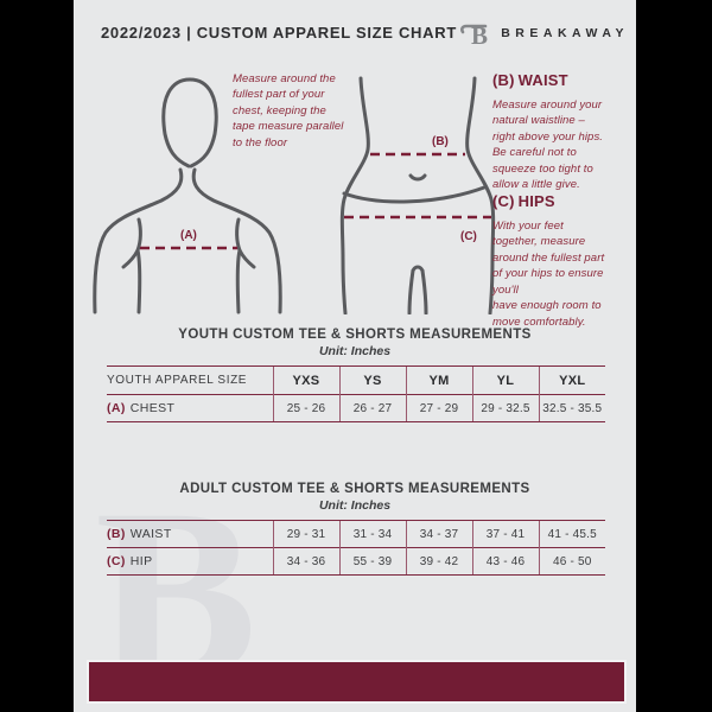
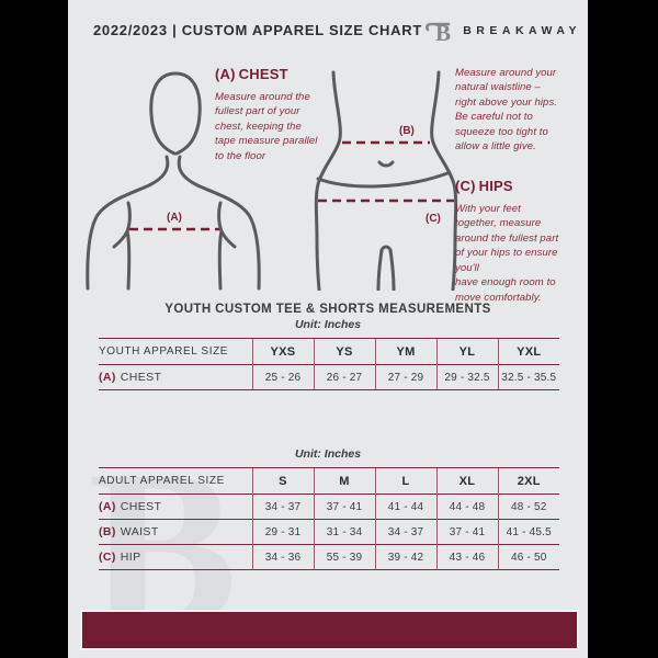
  B
  2022/2023 | CUSTOM APPAREL SIZE CHART
  B
  BREAKAWAY
  (A)
  (B)
  (C)
+ (A) CHEST
  Measure around the
  fullest part of your
  chest, keeping the
  tape measure parallel
  to the floor
- (B) WAIST
  Measure around your
  natural waistline –
  right above your hips.
  Be careful not to
  squeeze too tight to
  allow a little give.
  (C) HIPS
  With your feet
  together, measure
  around the fullest part
  of your hips to ensure
  you'll
  have enough room to
  move comfortably.
  YOUTH CUSTOM TEE & SHORTS MEASUREMENTS
  Unit: Inches
  YOUTH APPAREL SIZE	YXS	YS	YM	YL	YXL
  (A) CHEST	25 - 26	26 - 27	27 - 29	29 - 32.5	32.5 - 35.5
- ADULT CUSTOM TEE & SHORTS MEASUREMENTS
  Unit: Inches
+ ADULT APPAREL SIZE	S	M	L	XL	2XL
+ (A) CHEST	34 - 37	37 - 41	41 - 44	44 - 48	48 - 52
  (B) WAIST	29 - 31	31 - 34	34 - 37	37 - 41	41 - 45.5
  (C) HIP	34 - 36	55 - 39	39 - 42	43 - 46	46 - 50
